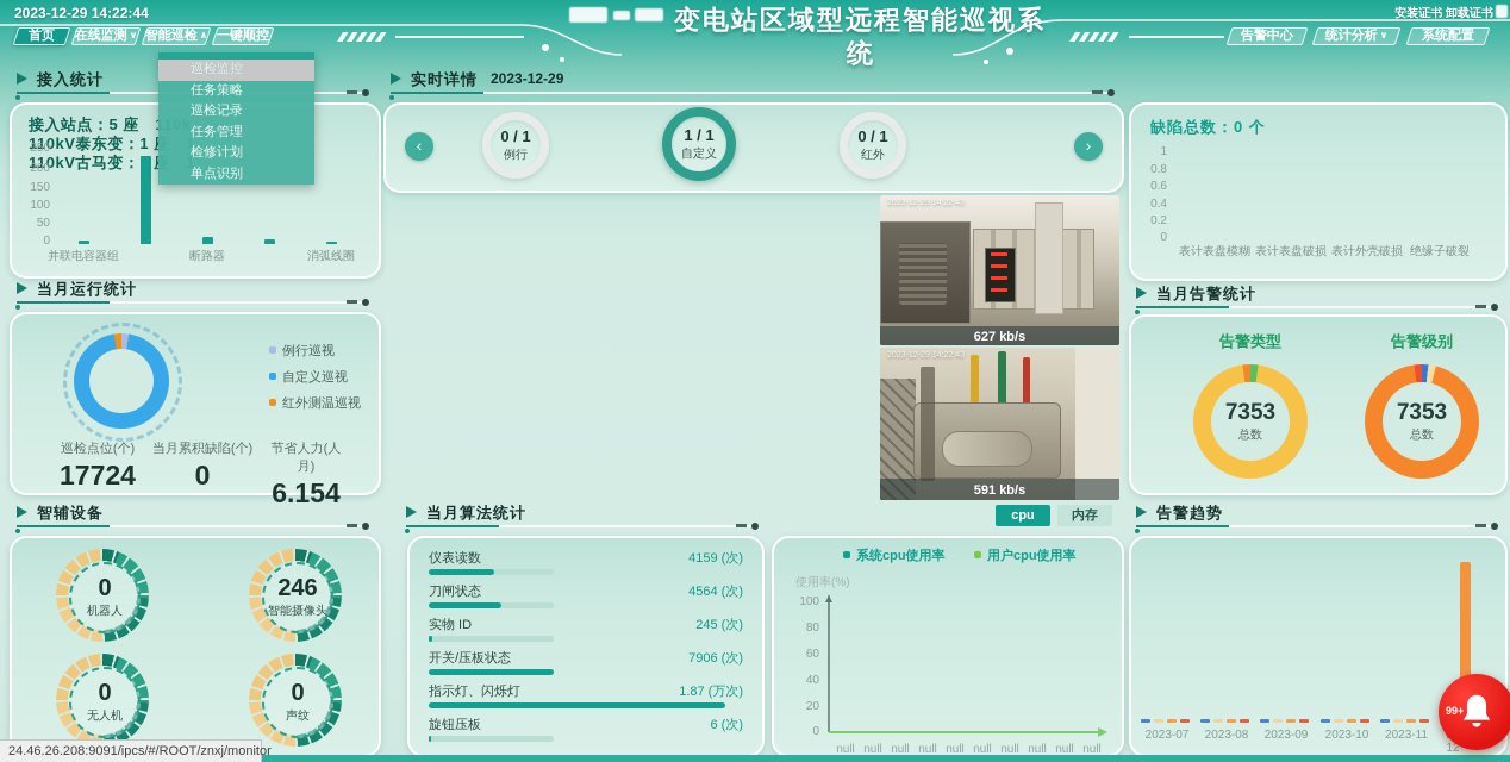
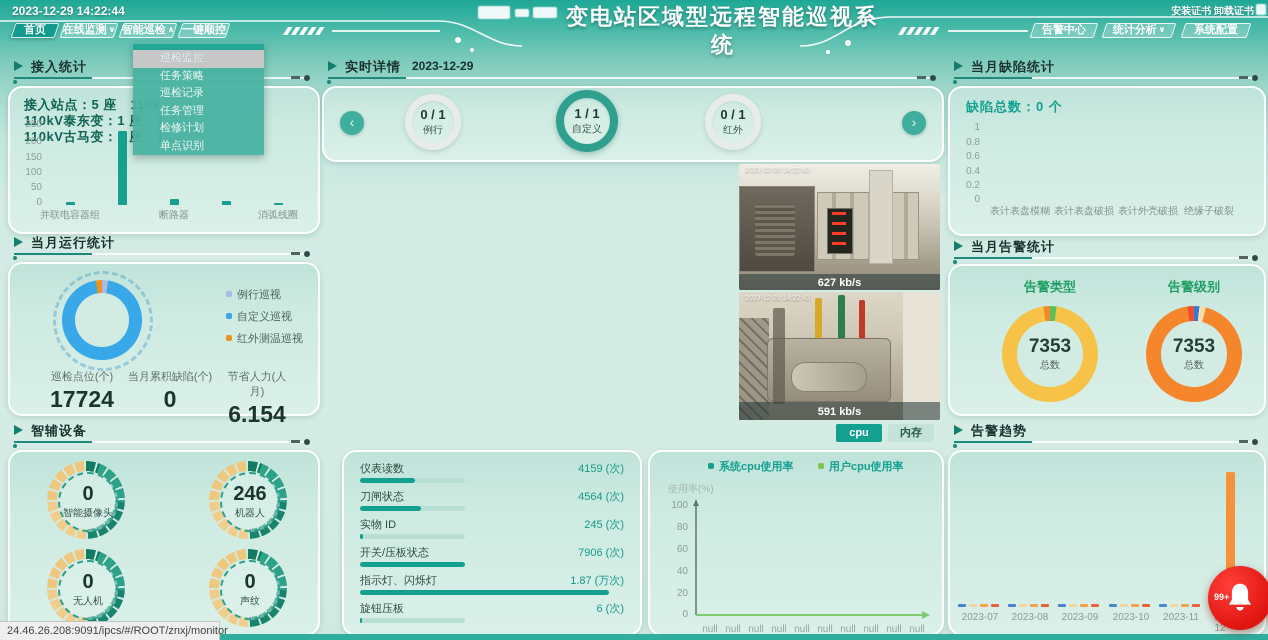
  2023-12-29 14:22:44
  变电站区域型远程智能巡视系
  统
  安装证书 卸载证书
  首页
  在线监测 ∨
  智能巡检 ∧
  一键顺控
  告警中心
  统计分析 ∨
  系统配置
  巡检监控
  任务策略
  巡检记录
  任务管理
  检修计划
  单点识别
  接入统计
  110kV泰东变：1
  110kV古马变：
  250
  200
  150
  100
  50
  0
  并联电容器组
  断路器
  消弧线圈
  当月运行统计
  例行巡视
  自定义巡视
  红外测温巡视
  巡检点位(个)
  17724
  当月累积缺陷(个)
  0
  节省人力(人月)
  6.154
  智辅设备
  0
- 机器人
+ 智能摄像头
  246
- 智能摄像头
+ 机器人
  0
  无人机
  0
  声纹
  实时详情
  2023-12-29
  ‹
  ›
  0 / 1
  例行
  1 / 1
  自定义
  0 / 1
  红外
  627 kb/s
  591 kb/s
- 当月算法统计
  仪表读数
  4159 (次)
  刀闸状态
  4564 (次)
  实物 ID
  245 (次)
  开关/压板状态
  7906 (次)
  指示灯、闪烁灯
  1.87 (万次)
  旋钮压板
  6 (次)
  cpu
  内存
  系统cpu使用率
  用户cpu使用率
  使用率(%)
  100
  80
  60
  40
  20
  0
  null
  null
  null
  null
  null
  null
  null
  null
  null
  null
+ 当月缺陷统计
  缺陷总数：0 个
  1
  0.8
  0.6
  0.4
  0.2
  0
  表计表盘模糊
  表计表盘破损
  表计外壳破损
  绝缘子破裂
  当月告警统计
  告警类型
  告警级别
  7353
  总数
  7353
  总数
  告警趋势
  2023-07
  2023-08
  2023-09
  2023-10
  2023-11
  99+
  24.46.26.208:9091/ipcs/#/ROOT/znxj/monitor
